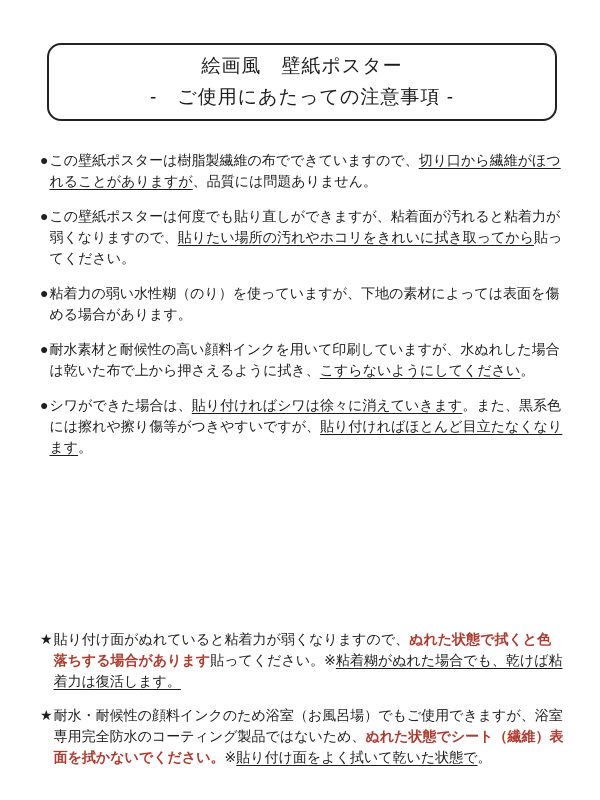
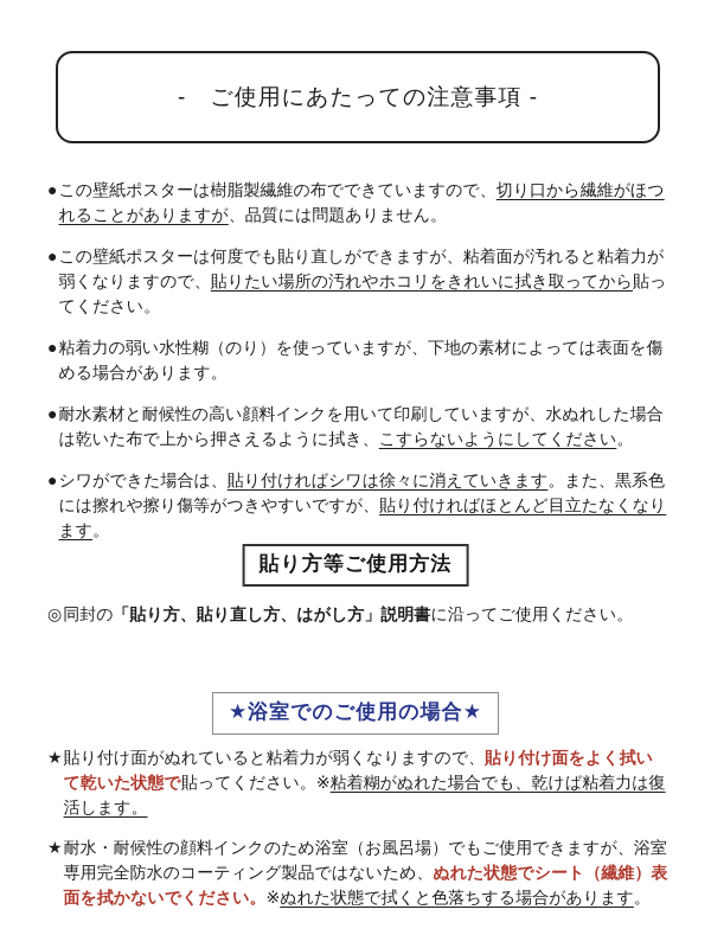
- 絵画風 壁紙ポスター
  - ご使用にあたっての注意事項 -
  ●
  この壁紙ポスターは樹脂製繊維の布でできていますので、切り口から繊維がほつれることがありますが、品質には問題ありません。
  ●
  この壁紙ポスターは何度でも貼り直しができますが、粘着面が汚れると粘着力が弱くなりますので、貼りたい場所の汚れやホコリをきれいに拭き取ってから貼ってください。
  ●
  粘着力の弱い水性糊（のり）を使っていますが、下地の素材によっては表面を傷める場合があります。
  ●
  耐水素材と耐候性の高い顔料インクを用いて印刷していますが、水ぬれした場合は乾いた布で上から押さえるように拭き、こすらないようにしてください。
  ●
  シワができた場合は、貼り付ければシワは徐々に消えていきます。また、黒系色には擦れや擦り傷等がつきやすいですが、貼り付ければほとんど目立たなくなります。
+ 貼り方等ご使用方法
+ ◎
+ 同封の「貼り方、貼り直し方、はがし方」説明書に沿ってご使用ください。
+ ★浴室でのご使用の場合★
  ★
- 貼り付け面がぬれていると粘着力が弱くなりますので、ぬれた状態で拭くと色落ちする場合があります貼ってください。※粘着糊がぬれた場合でも、乾けば粘着力は復活します。
+ 貼り付け面がぬれていると粘着力が弱くなりますので、貼り付け面をよく拭いて乾いた状態で貼ってください。※粘着糊がぬれた場合でも、乾けば粘着力は復活します。
  ★
- 耐水・耐候性の顔料インクのため浴室（お風呂場）でもご使用できますが、浴室専用完全防水のコーティング製品ではないため、ぬれた状態でシート（繊維）表面を拭かないでください。※貼り付け面をよく拭いて乾いた状態で。
+ 耐水・耐候性の顔料インクのため浴室（お風呂場）でもご使用できますが、浴室専用完全防水のコーティング製品ではないため、ぬれた状態でシート（繊維）表面を拭かないでください。※ぬれた状態で拭くと色落ちする場合があります。
